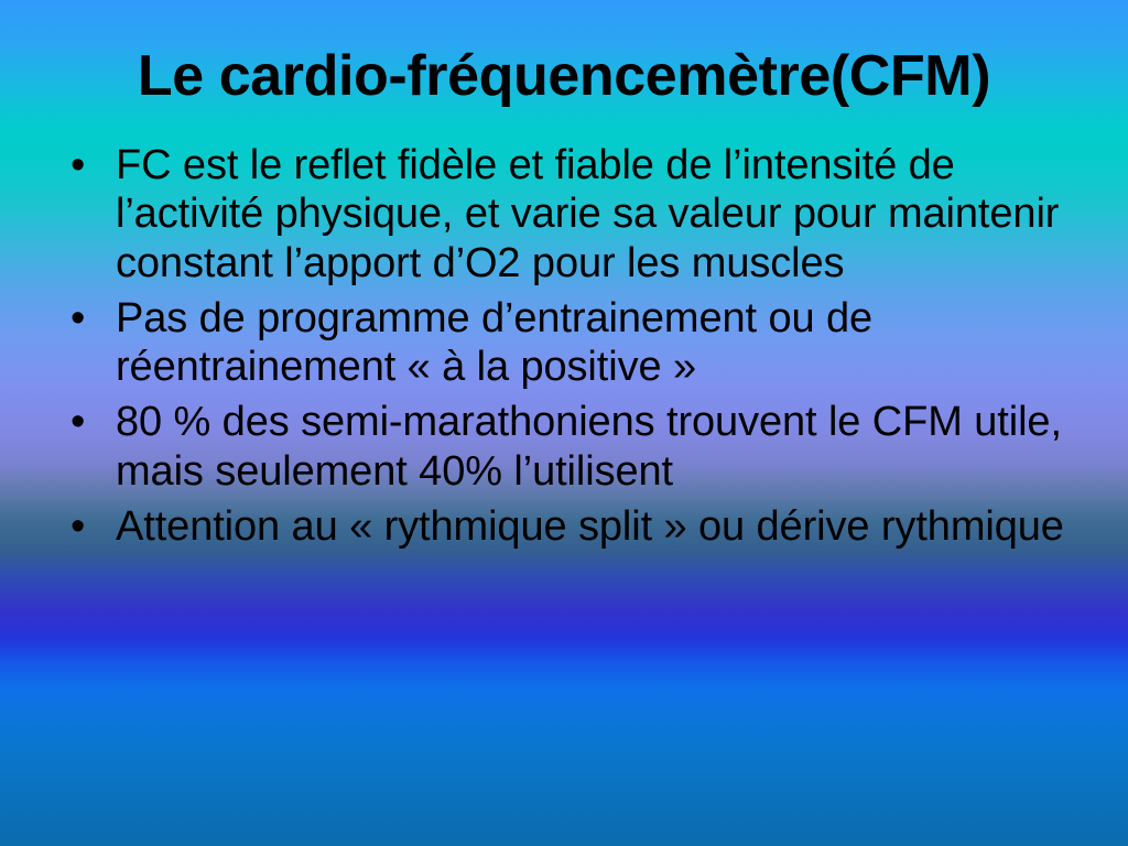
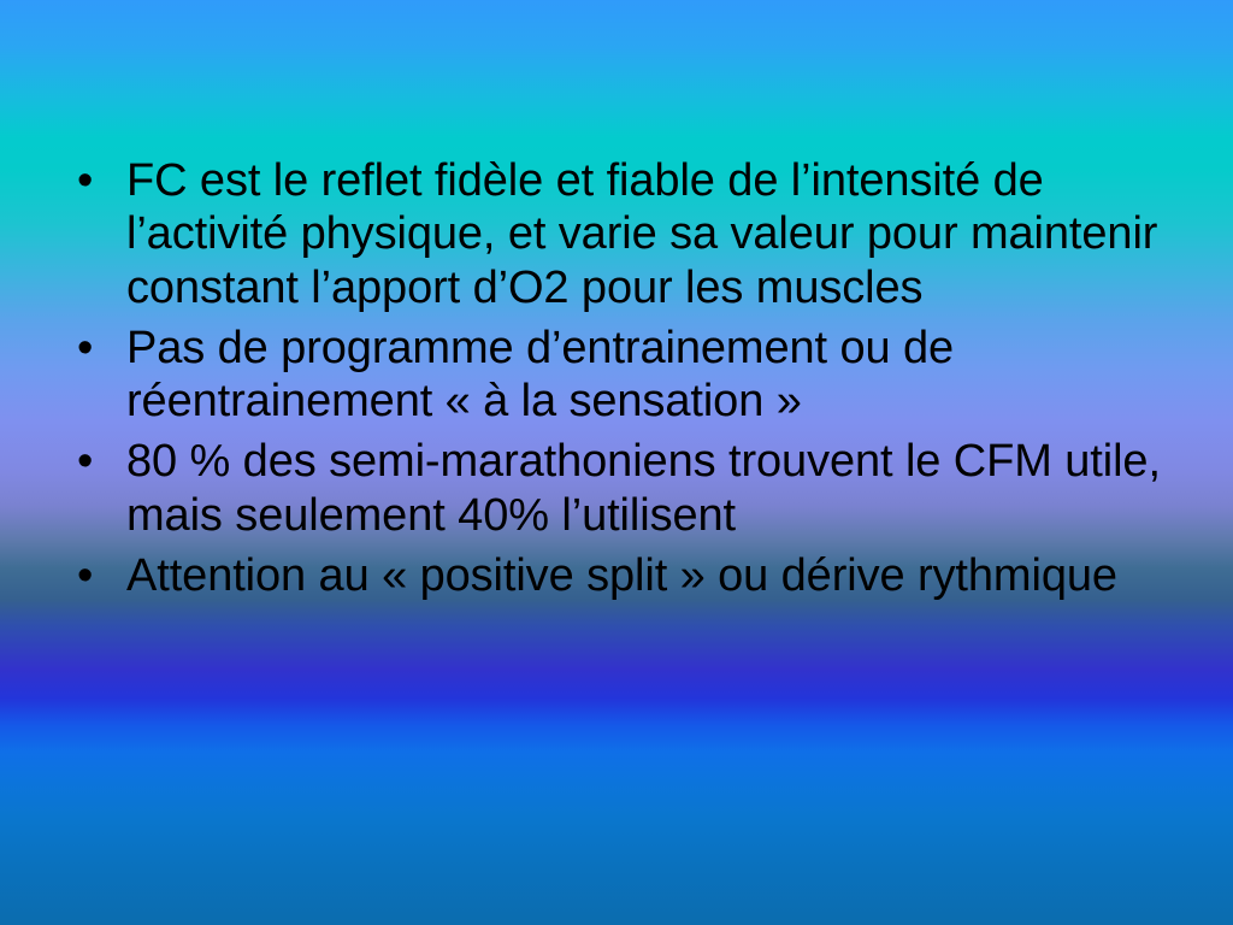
- Le cardio-fréquencemètre(CFM)
  •
  FC est le reflet fidèle et fiable de l’intensité de l’activité physique, et varie sa valeur pour maintenir constant l’apport d’O2 pour les muscles
  •
- Pas de programme d’entrainement ou de réentrainement « à la positive »
+ Pas de programme d’entrainement ou de réentrainement « à la sensation »
  •
  80 % des semi-marathoniens trouvent le CFM utile, mais seulement 40% l’utilisent
  •
- Attention au « rythmique split » ou dérive rythmique
+ Attention au « positive split » ou dérive rythmique
